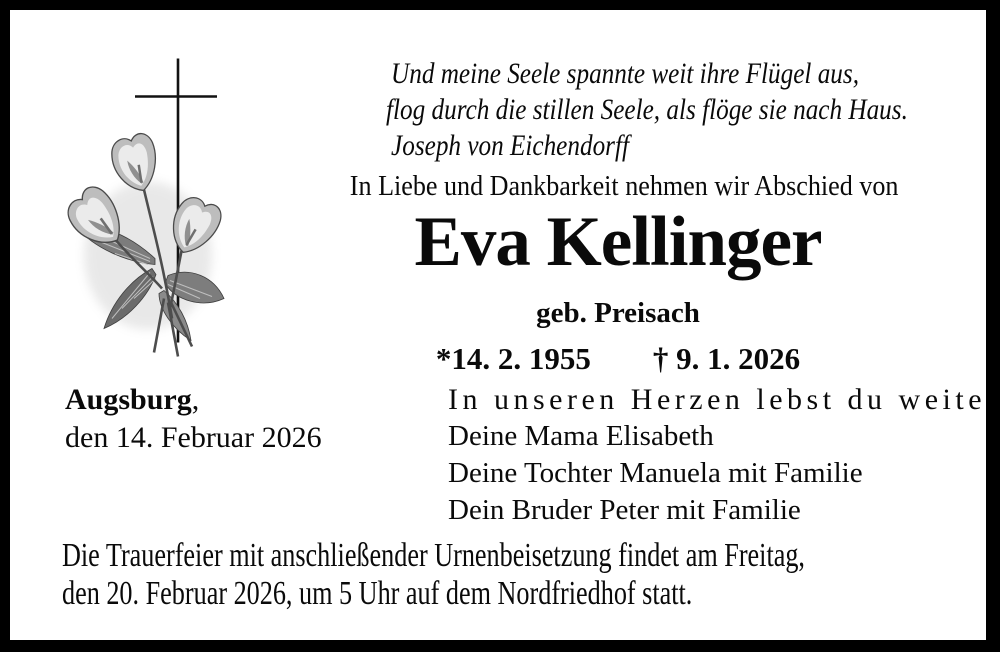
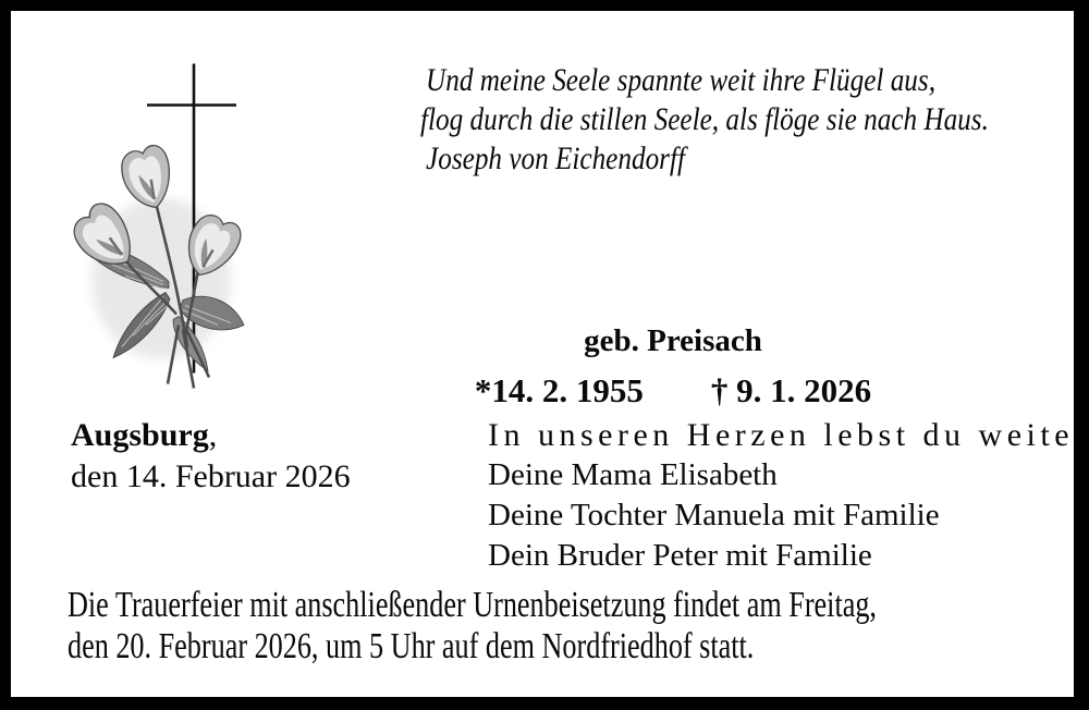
  Und meine Seele spannte weit ihre Flügel aus,
  flog durch die stillen Seele, als flöge sie nach Haus.
  Joseph von Eichendorff
- In Liebe und Dankbarkeit nehmen wir Abschied von
- Eva Kellinger
  geb. Preisach
  *14. 2. 1955 † 9. 1. 2026
  Augsburg,
  den 14. Februar 2026
  In unseren Herzen lebst du weite
  Deine Mama Elisabeth
  Deine Tochter Manuela mit Familie
  Dein Bruder Peter mit Familie
  Die Trauerfeier mit anschließender Urnenbeisetzung findet am Freitag,
  den 20. Februar 2026, um 5 Uhr auf dem Nordfriedhof statt.
